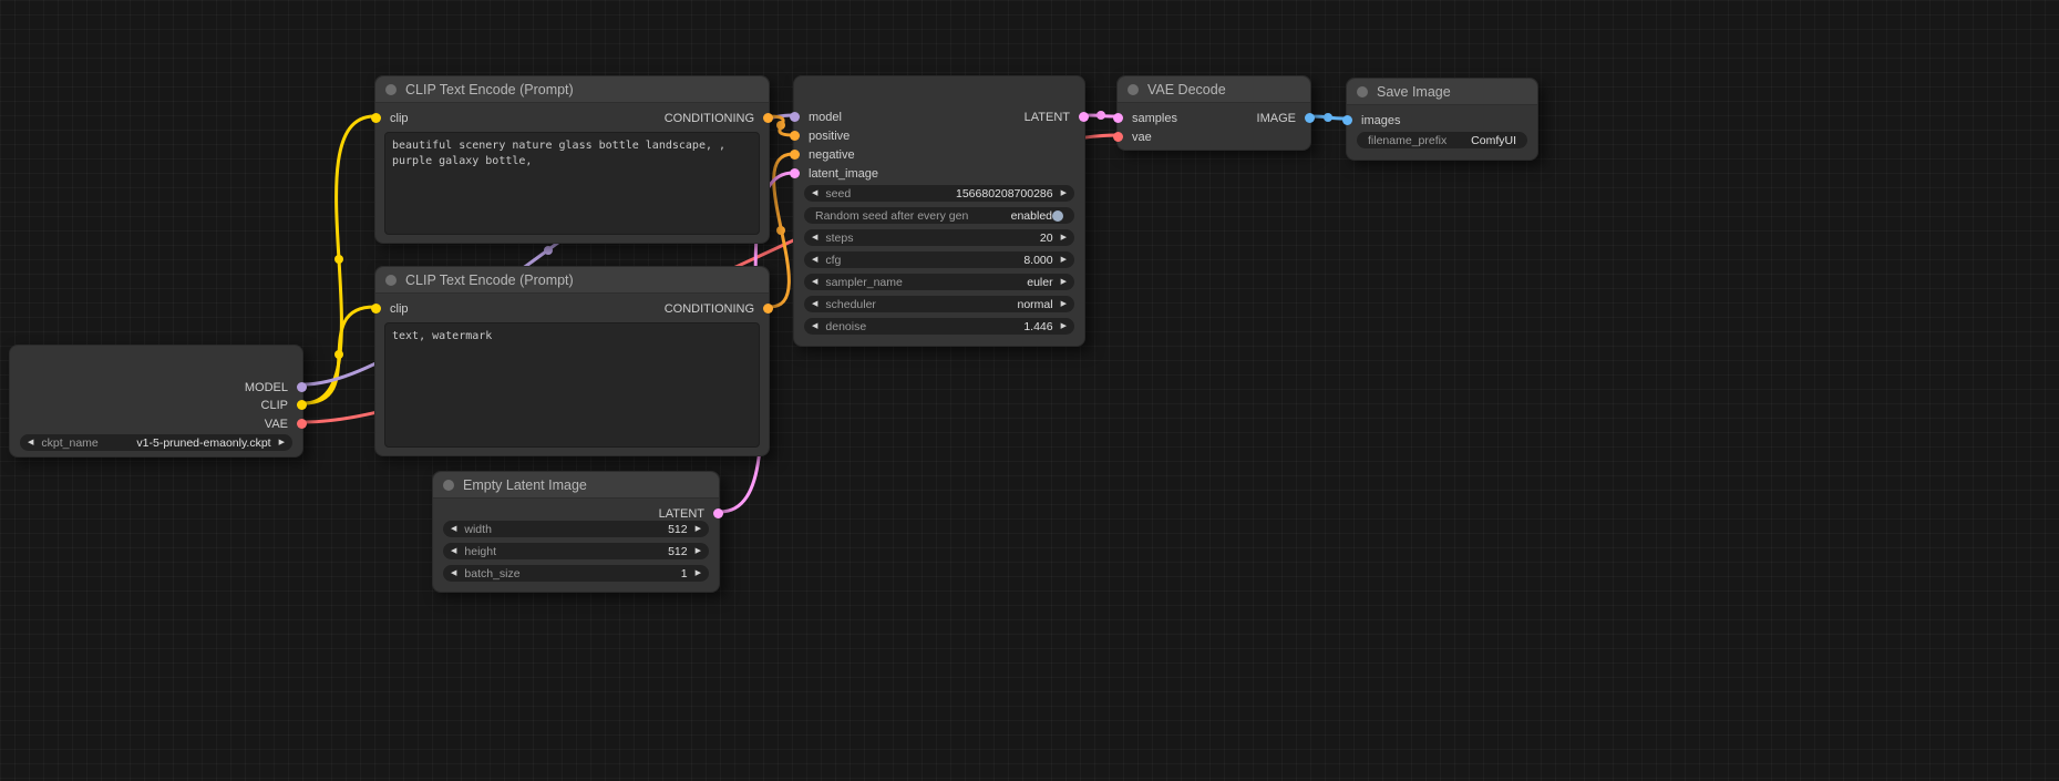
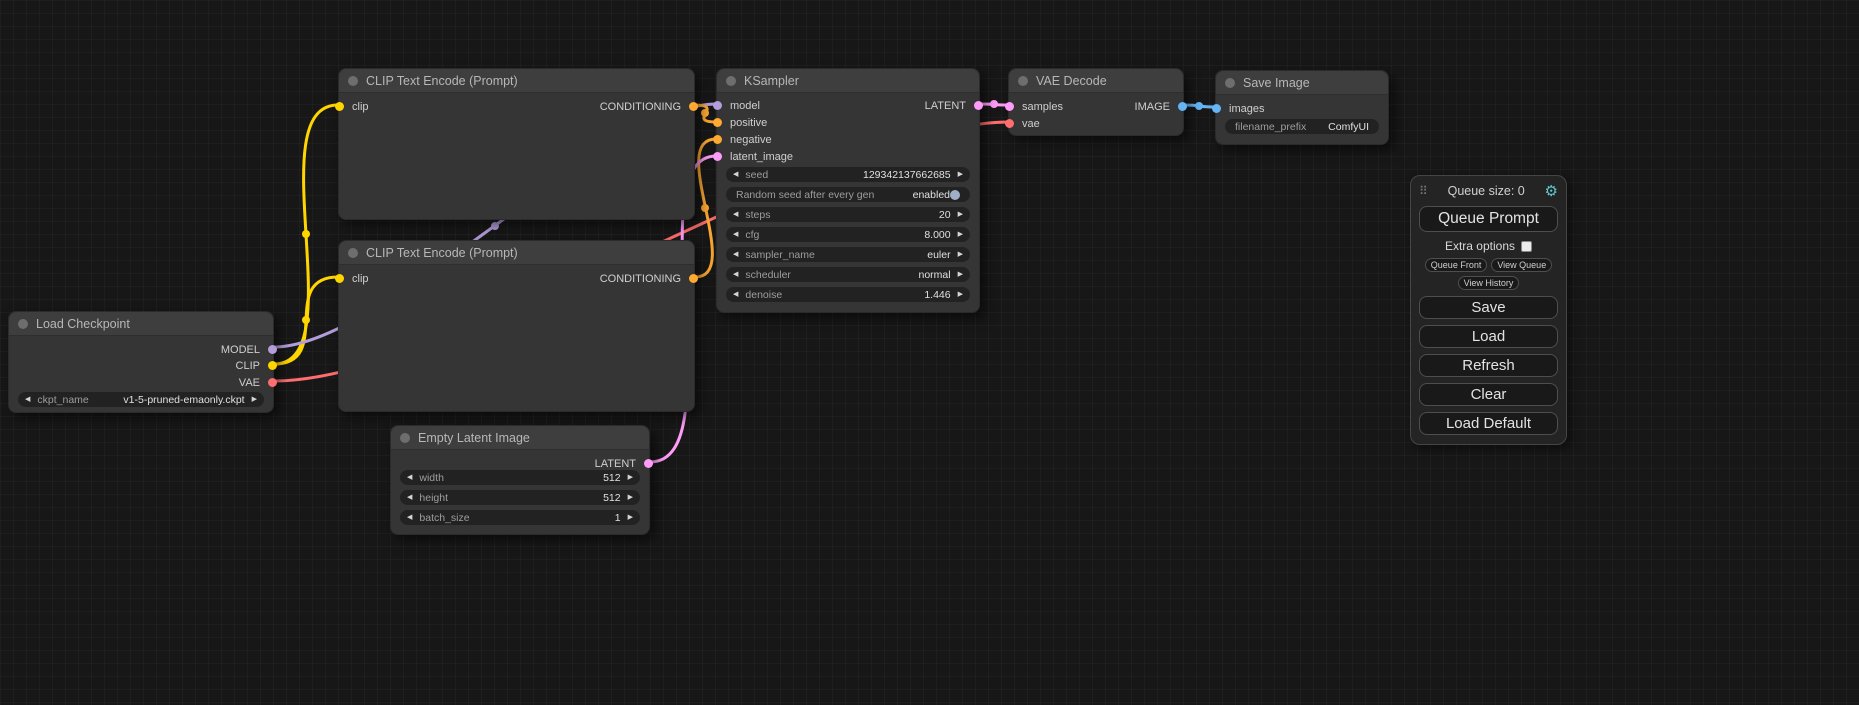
+ Load Checkpoint
  MODEL
  CLIP
  VAE
  ckpt_name
  v1-5-pruned-emaonly.ckpt
  CLIP Text Encode (Prompt)
  clip
  CONDITIONING
- beautiful scenery nature glass bottle landscape, , purple galaxy bottle,
  CLIP Text Encode (Prompt)
  clip
  CONDITIONING
- text, watermark
  Empty Latent Image
  LATENT
  width
  512
  height
  512
  batch_size
  1
+ KSampler
  model
  positive
  negative
  latent_image
  LATENT
  seed
- 156680208700286
+ 129342137662685
  Random seed after every gen
  enabled
  steps
  20
  cfg
  8.000
  sampler_name
  euler
  scheduler
  normal
  denoise
  1.446
  VAE Decode
  samples
  vae
  IMAGE
  Save Image
  images
  filename_prefix
  ComfyUI
+ ⠿
+ Queue size: 0
+ ⚙
+ Queue Prompt
+ Extra options
+ Queue Front
+ View Queue
+ View History
+ Save
+ Load
+ Refresh
+ Clear
+ Load Default
